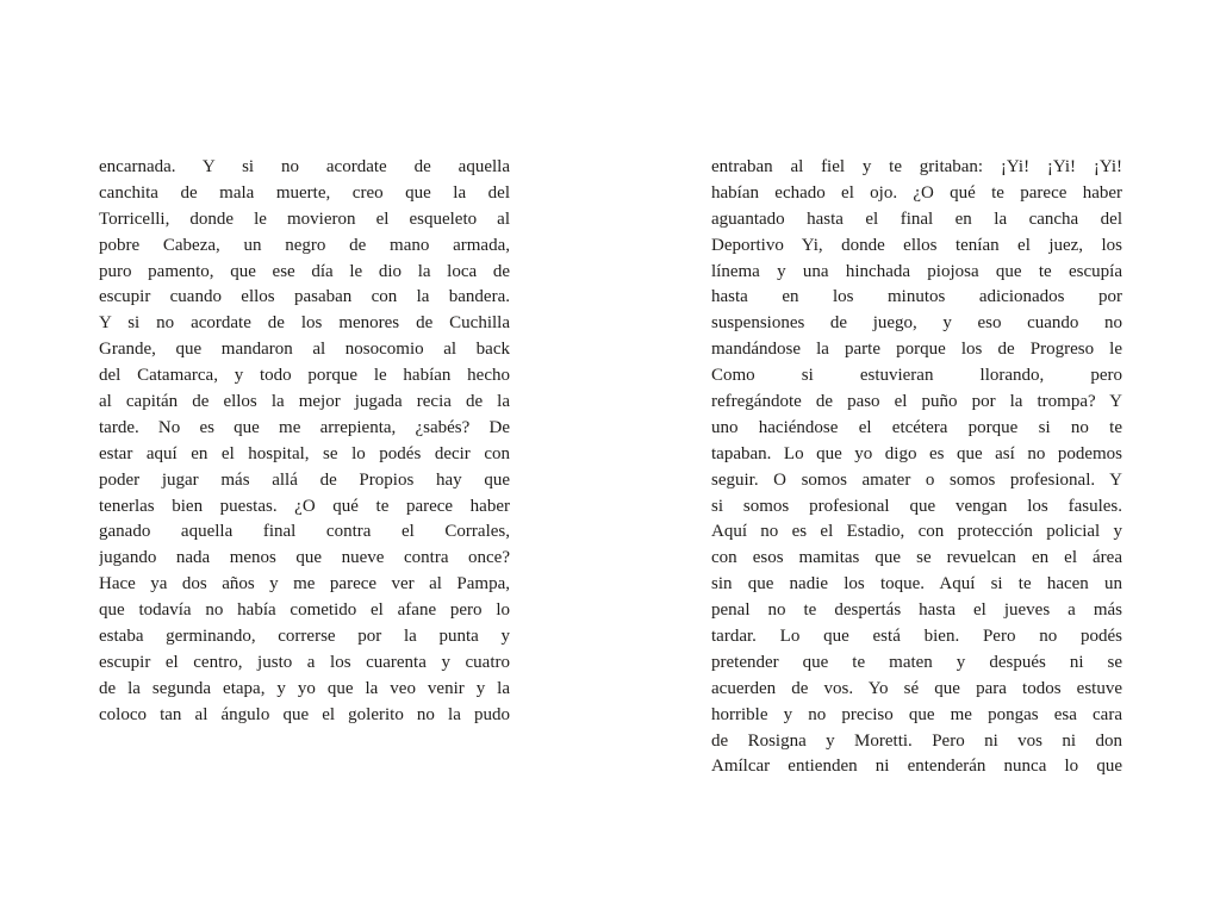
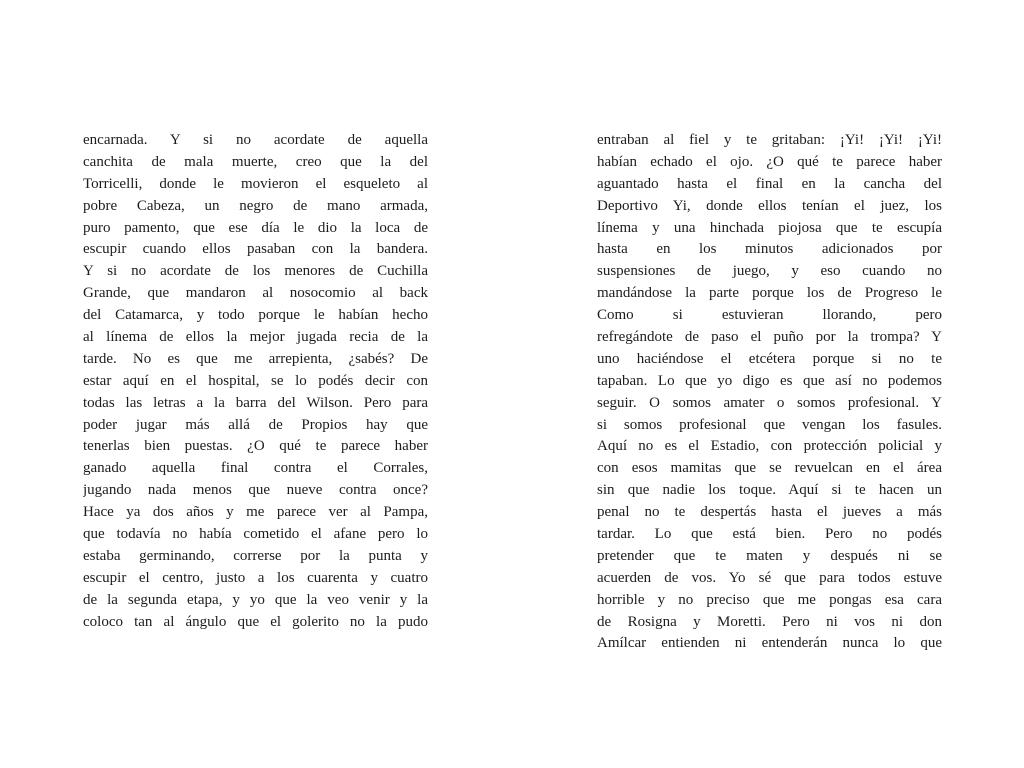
  encarnada. Y si no acordate de aquella
  canchita de mala muerte, creo que la del
  Torricelli, donde le movieron el esqueleto al
  pobre Cabeza, un negro de mano armada,
  puro pamento, que ese día le dio la loca de
  escupir cuando ellos pasaban con la bandera.
  Y si no acordate de los menores de Cuchilla
  Grande, que mandaron al nosocomio al back
  del Catamarca, y todo porque le habían hecho
- al capitán de ellos la mejor jugada recia de la
+ al línema de ellos la mejor jugada recia de la
  tarde. No es que me arrepienta, ¿sabés? De
  estar aquí en el hospital, se lo podés decir con
+ todas las letras a la barra del Wilson. Pero para
  poder jugar más allá de Propios hay que
  tenerlas bien puestas. ¿O qué te parece haber
  ganado aquella final contra el Corrales,
  jugando nada menos que nueve contra once?
  Hace ya dos años y me parece ver al Pampa,
  que todavía no había cometido el afane pero lo
  estaba germinando, correrse por la punta y
  escupir el centro, justo a los cuarenta y cuatro
  de la segunda etapa, y yo que la veo venir y la
  coloco tan al ángulo que el golerito no la pudo
  entraban al fiel y te gritaban: ¡Yi! ¡Yi! ¡Yi!
  habían echado el ojo. ¿O qué te parece haber
  aguantado hasta el final en la cancha del
  Deportivo Yi, donde ellos tenían el juez, los
  línema y una hinchada piojosa que te escupía
  hasta en los minutos adicionados por
  suspensiones de juego, y eso cuando no
  mandándose la parte porque los de Progreso le
  Como si estuvieran llorando, pero
  refregándote de paso el puño por la trompa? Y
  uno haciéndose el etcétera porque si no te
  tapaban. Lo que yo digo es que así no podemos
  seguir. O somos amater o somos profesional. Y
  si somos profesional que vengan los fasules.
  Aquí no es el Estadio, con protección policial y
  con esos mamitas que se revuelcan en el área
  sin que nadie los toque. Aquí si te hacen un
  penal no te despertás hasta el jueves a más
  tardar. Lo que está bien. Pero no podés
  pretender que te maten y después ni se
  acuerden de vos. Yo sé que para todos estuve
  horrible y no preciso que me pongas esa cara
  de Rosigna y Moretti. Pero ni vos ni don
  Amílcar entienden ni entenderán nunca lo que
